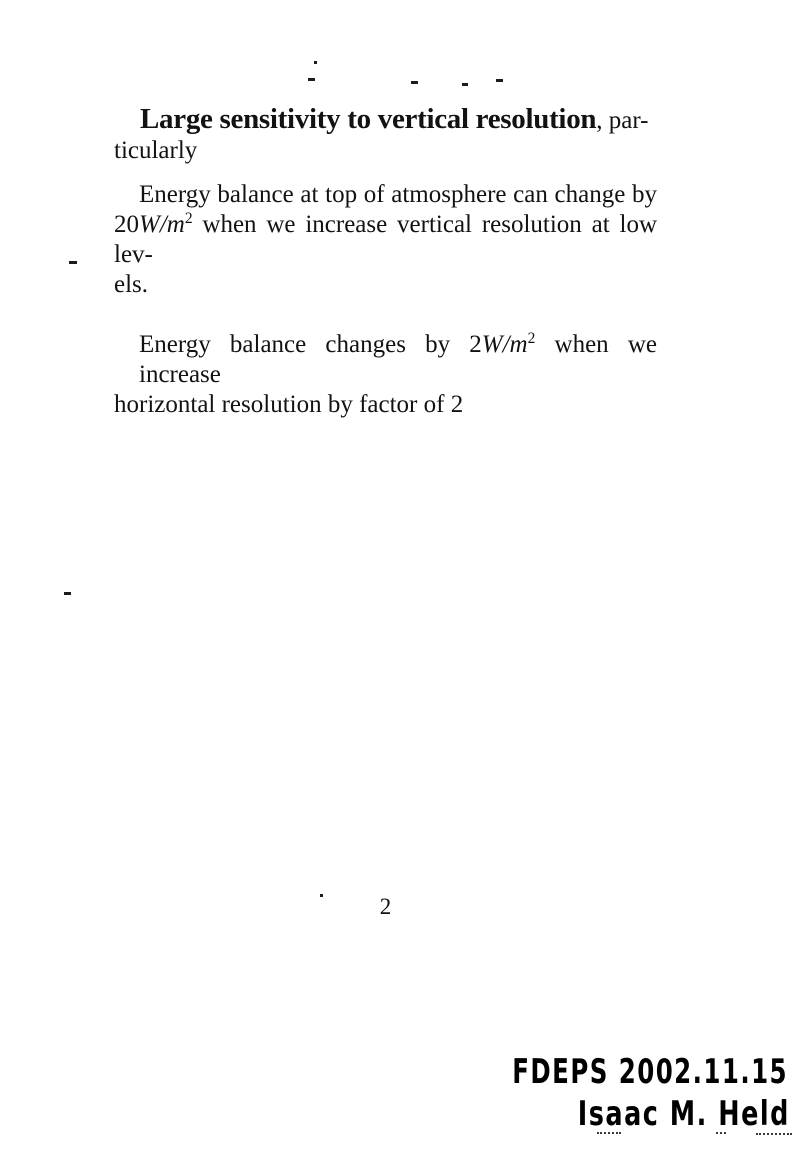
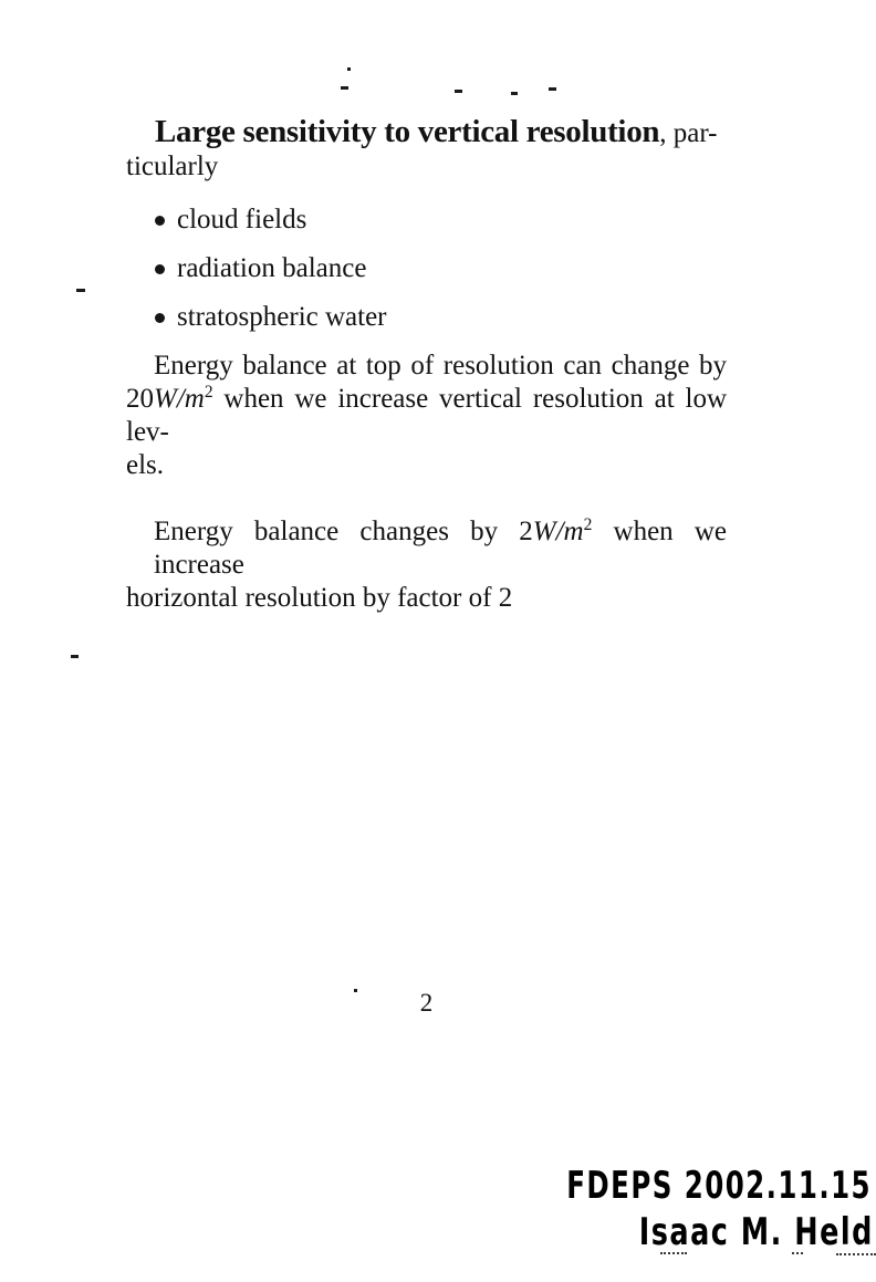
  Large sensitivity to vertical resolution, par-
  ticularly
+ cloud fields
+ radiation balance
+ stratospheric water
- Energy balance at top of atmosphere can change by
+ Energy balance at top of resolution can change by
  20W/m2 when we increase vertical resolution at low lev-
  els.
  Energy balance changes by 2W/m2 when we increase
  horizontal resolution by factor of 2
  2
  FDEPS 2002.11.15
  Isaac M. Held
